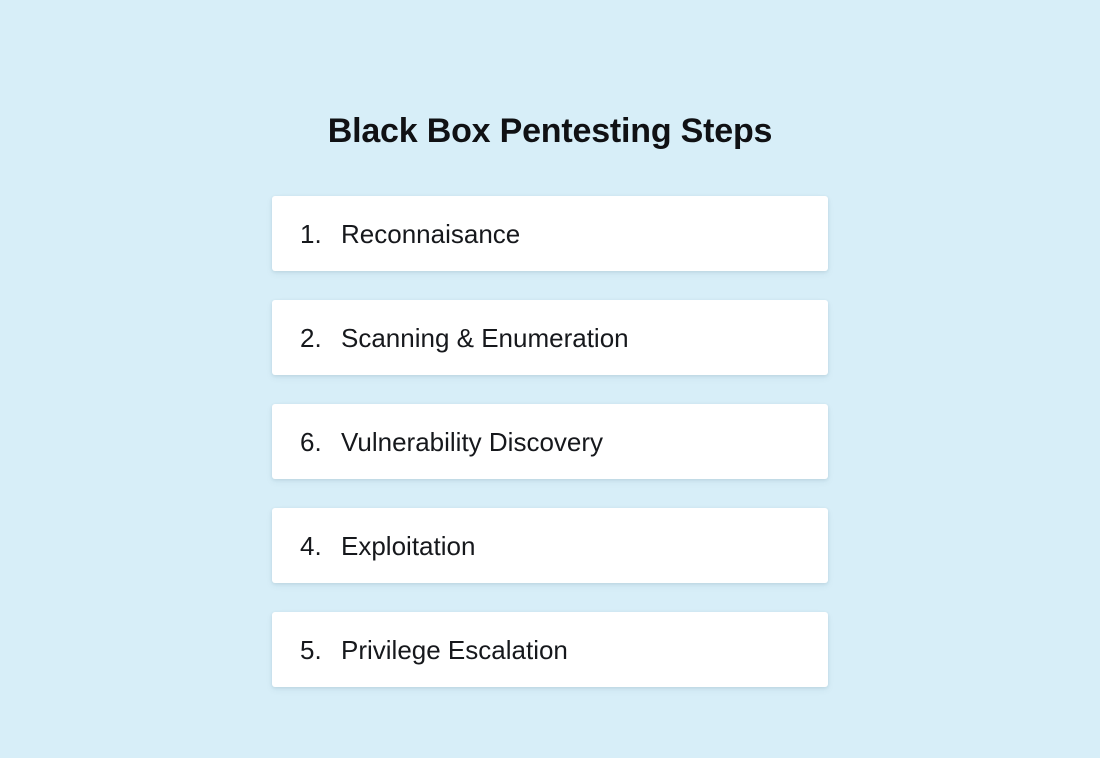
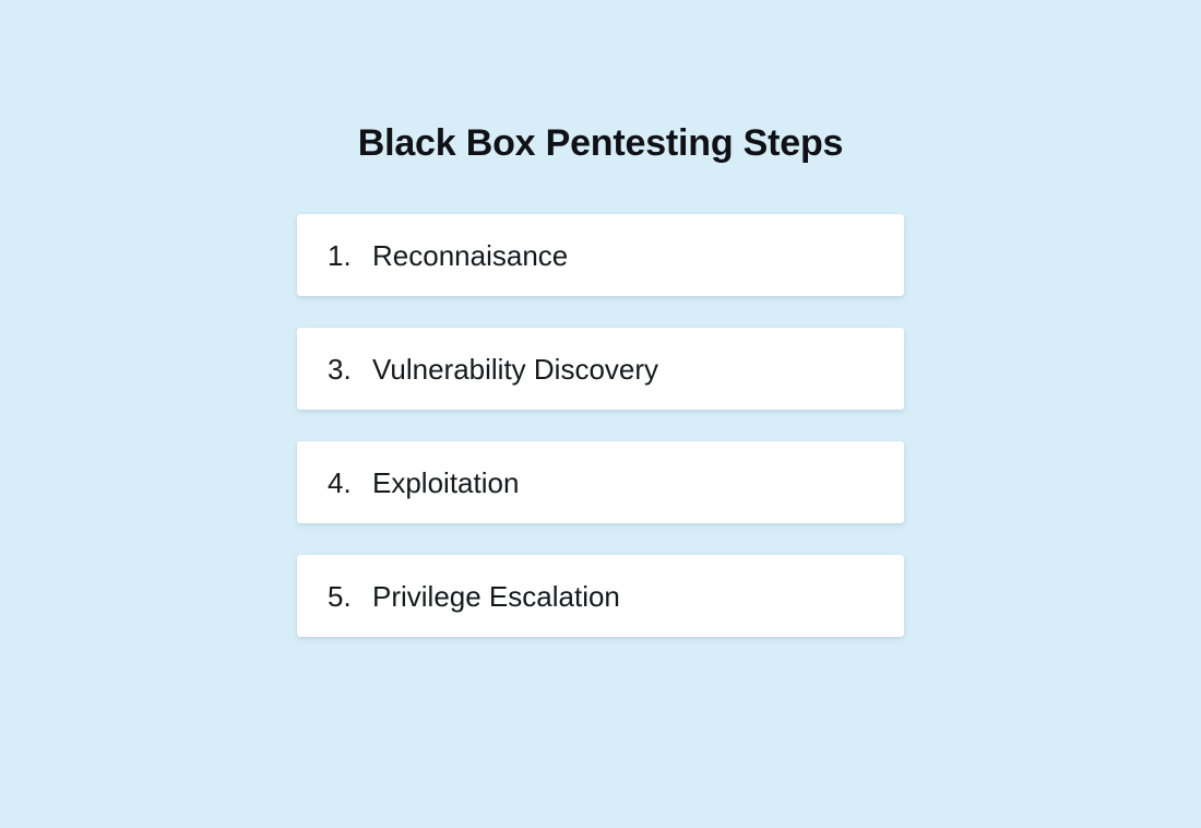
  Black Box Pentesting Steps
  1.
  Reconnaisance
- 2.
- Scanning & Enumeration
- 6.
+ 3.
  Vulnerability Discovery
  4.
  Exploitation
  5.
  Privilege Escalation
